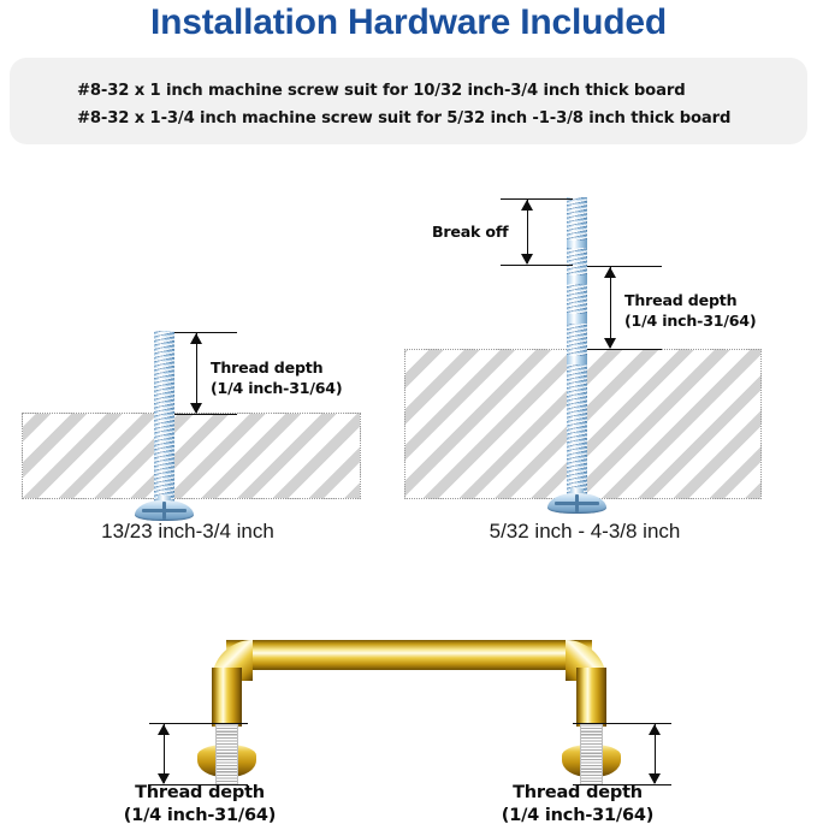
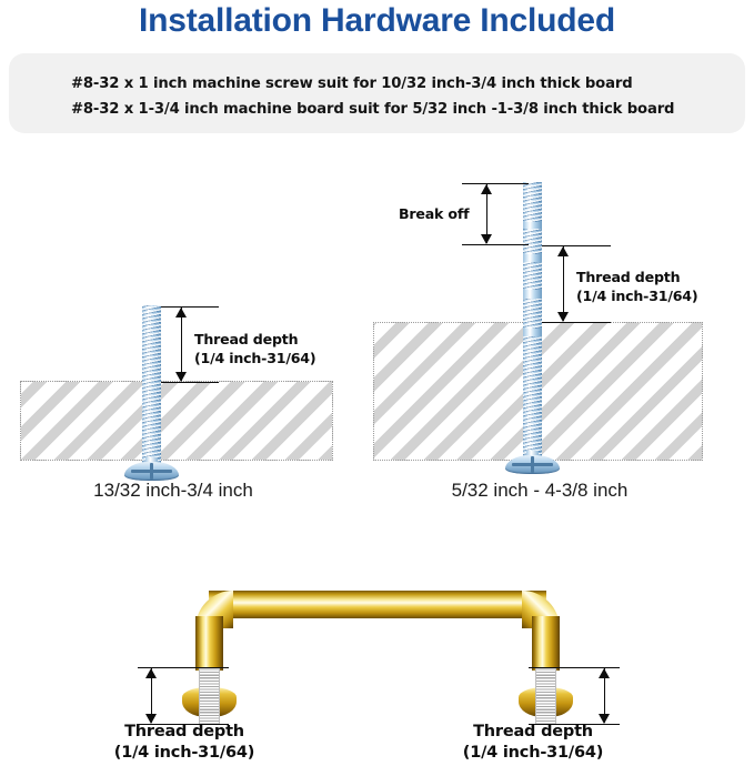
  Installation Hardware Included
  #8-32 x 1 inch machine screw suit for 10/32 inch-3/4 inch thick board
- #8-32 x 1-3/4 inch machine screw suit for 5/32 inch -1-3/8 inch thick board
+ #8-32 x 1-3/4 inch machine board suit for 5/32 inch -1-3/8 inch thick board
  Thread depth
  (1/4 inch-31/64)
- 13/23 inch-3/4 inch
+ 13/32 inch-3/4 inch
  Break off
  Thread depth
  (1/4 inch-31/64)
  5/32 inch - 4-3/8 inch
  Thread depth
  (1/4 inch-31/64)
  Thread depth
  (1/4 inch-31/64)
